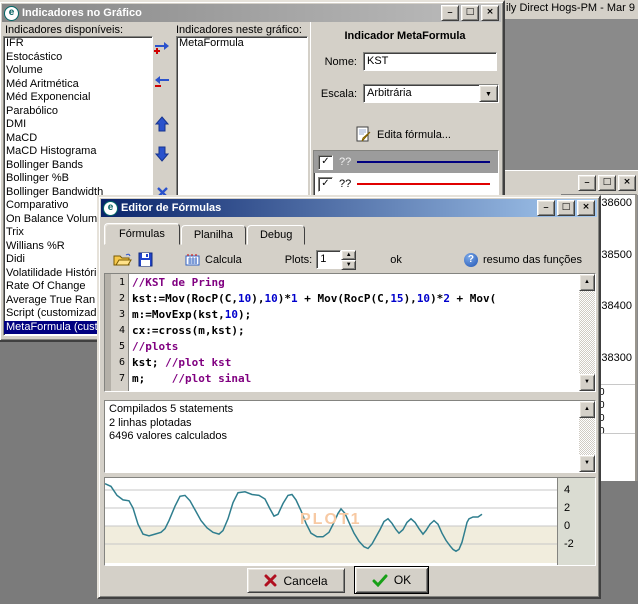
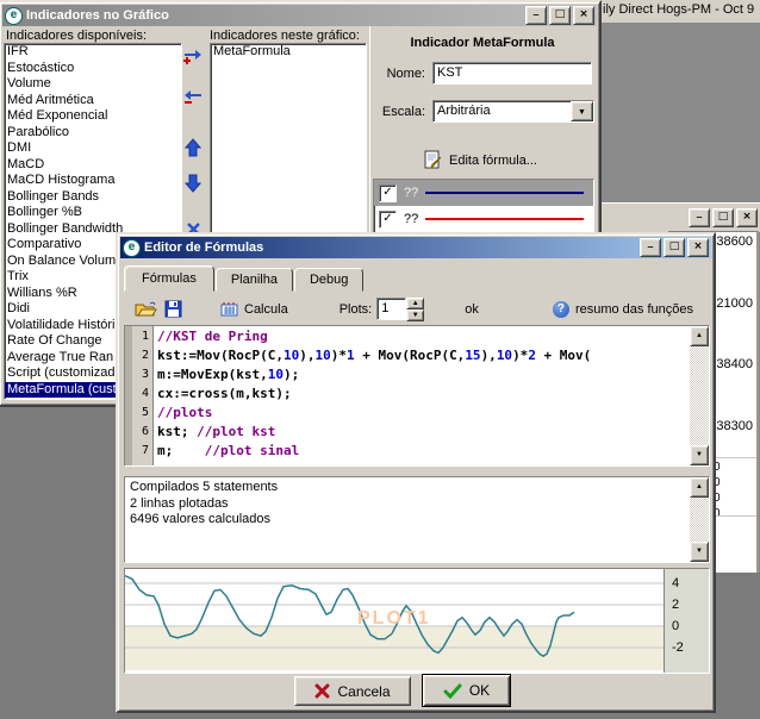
- ily Direct Hogs-PM - Mar 9
+ ily Direct Hogs-PM - Oct 9
  _
  □
  ×
  38600
- 38500
+ 21000
  38400
  38300
  0
  0
  0
  0
  e
  Indicadores no Gráfico
  _
  □
  ×
  Indicadores disponíveis:
  IFR
  Estocástico
  Volume
  Méd Aritmética
  Méd Exponencial
  Parabólico
  DMI
  MaCD
  MaCD Histograma
  Bollinger Bands
  Bollinger %B
  Bollinger Bandwidth
  Comparativo
  On Balance Volum
  Trix
  Willians %R
  Didi
  Volatilidade Históri
  Rate Of Change
  Average True Ran
  Script (customizad
  MetaFormula (cus
  Indicadores neste gráfico:
  MetaFormula
  Indicador MetaFormula
  Nome:
  KST
  Escala:
  Arbitrária
  Edita fórmula...
  ✓
  ??
  ✓
  ??
  e
  Editor de Fórmulas
  _
  □
  ×
  Fórmulas
  Planilha
  Debug
  Calcula
  Plots:
  1
  ok
  ?
  resumo das funções
  1
  2
  3
  4
  5
  6
  7
  //KST de Pring
  kst:=Mov(RocP(C,10),10)*1 + Mov(RocP(C,15),10)*2 + Mov(
  m:=MovExp(kst,10);
  cx:=cross(m,kst);
  //plots
  kst; //plot kst
  m; //plot sinal
  Compilados 5 statements
  2 linhas plotadas
  6496 valores calculados
  PLOT1
  4
  2
  0
  -2
  Cancela
  OK
